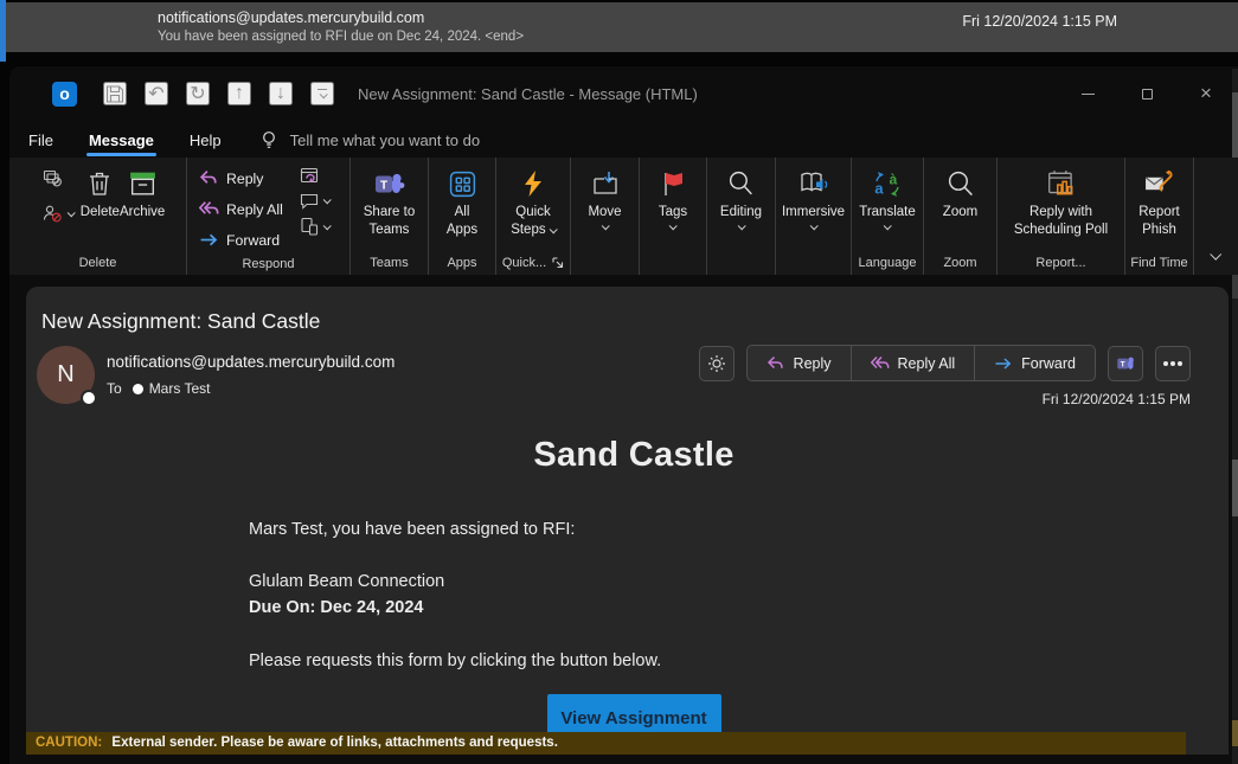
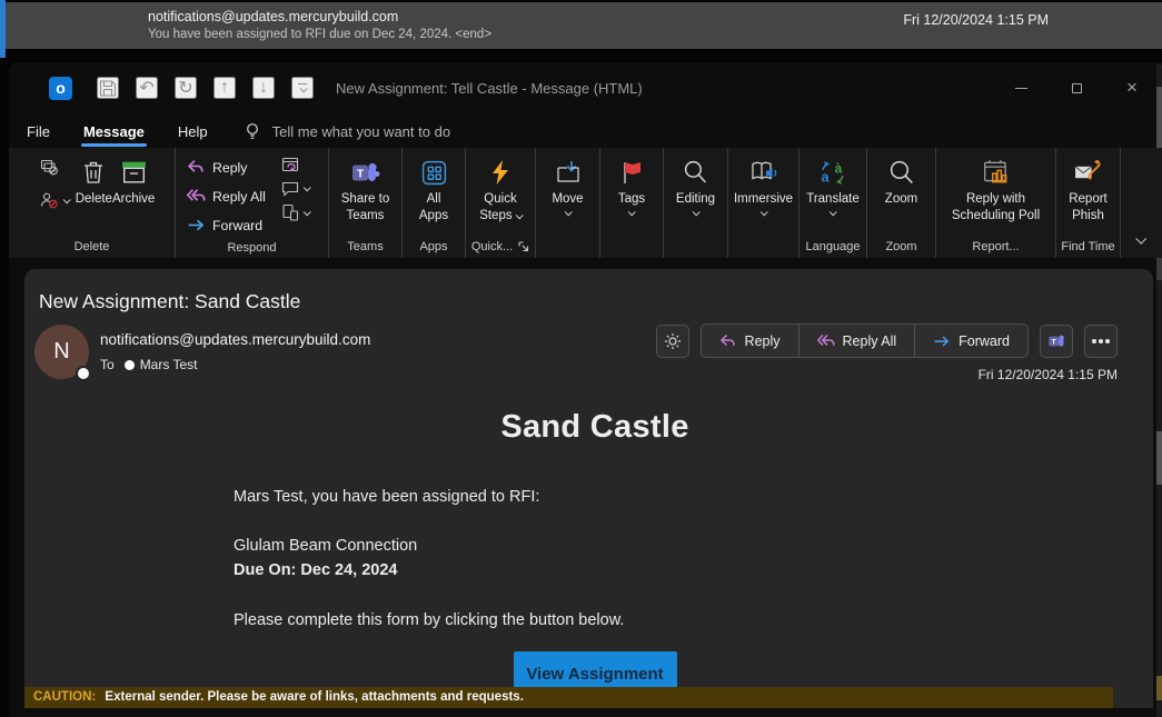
  notifications@updates.mercurybuild.com
  You have been assigned to RFI due on Dec 24, 2024. <end>
  Fri 12/20/2024 1:15 PM
  o
  ↶
  ↻
  ↑
  ↓
- New Assignment: Sand Castle - Message (HTML)
+ New Assignment: Tell Castle - Message (HTML)
  ×
  File
  Message
  Help
  Tell me what you want to do
  Delete
  Archive
  Delete
  Reply
  Reply All
  Forward
  Respond
  T
  Share to
  Teams
  Teams
  All
  Apps
  Apps
  Quick
  Steps
  Quick...
  Move
  Tags
  Editing
  Immersive
  a
  à
  Translate
  Language
  Zoom
  Zoom
  Reply with
  Scheduling Poll
  Report...
  Report
  Phish
  Find Time
  New Assignment: Sand Castle
  N
  notifications@updates.mercurybuild.com
  To
  Mars Test
  Fri 12/20/2024 1:15 PM
  Reply
  Reply All
  Forward
  Sand Castle
  Mars Test, you have been assigned to RFI:
  Glulam Beam Connection
  Due On: Dec 24, 2024
- Please requests this form by clicking the button below.
+ Please complete this form by clicking the button below.
  View Assignment
  CAUTION: External sender. Please be aware of links, attachments and requests.
